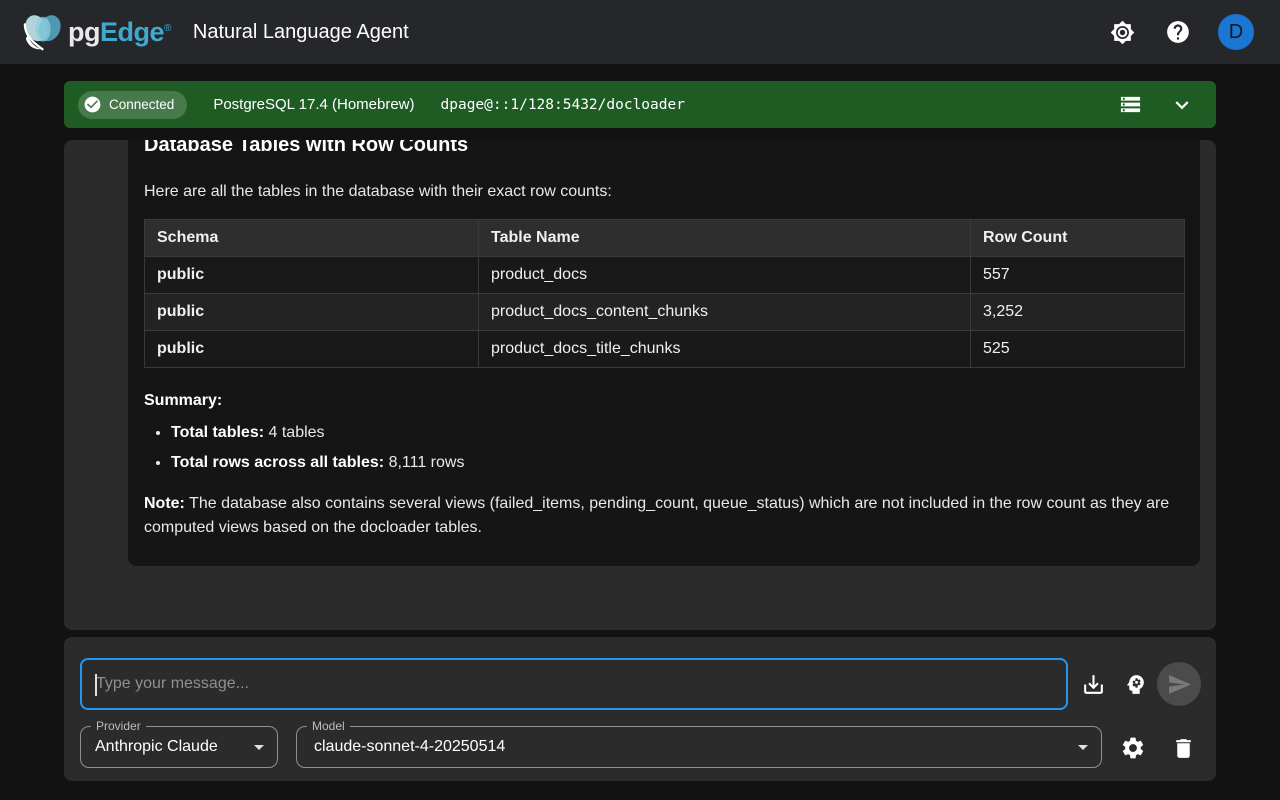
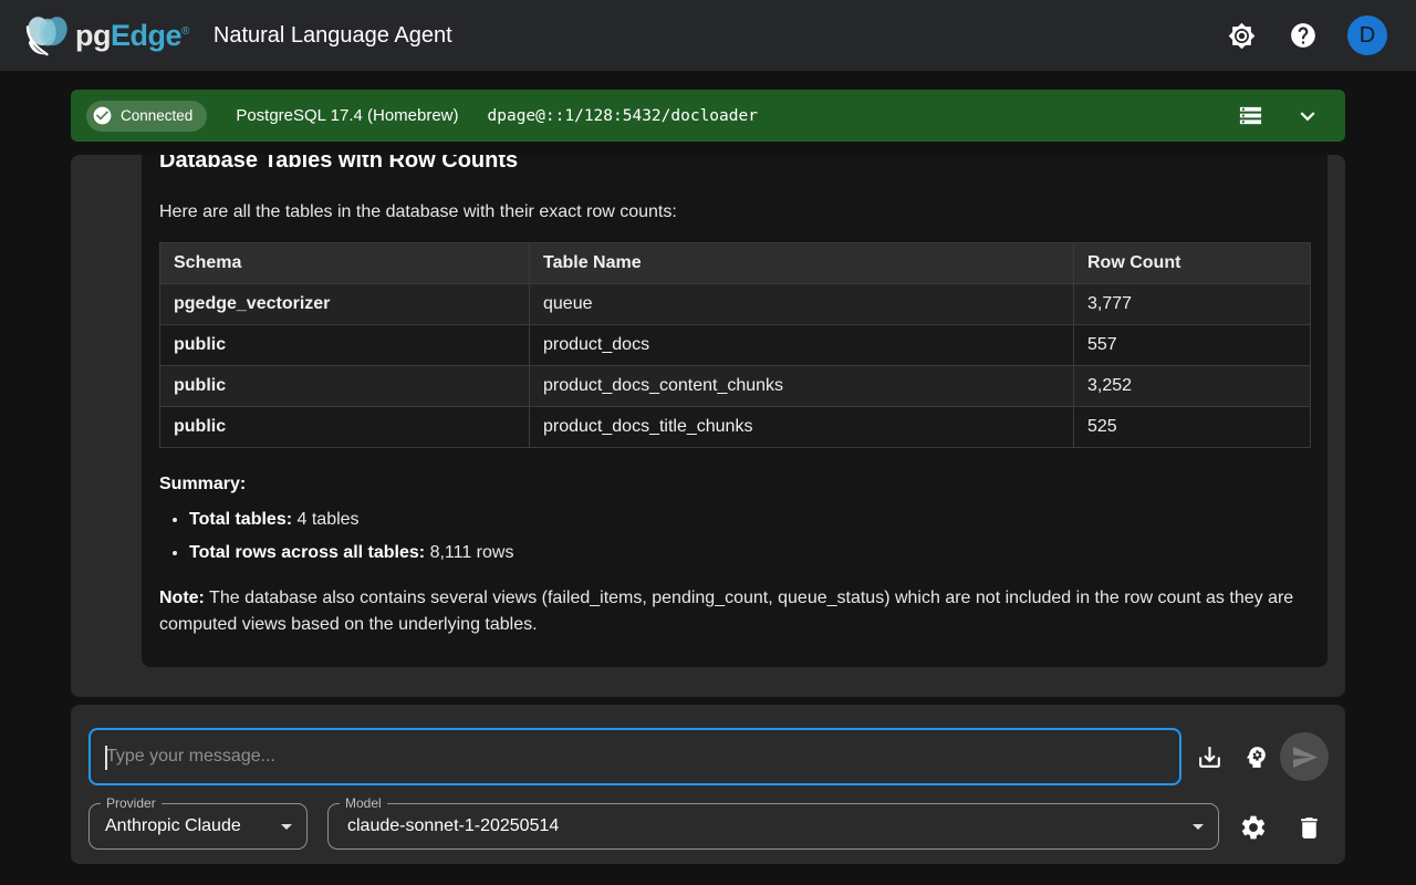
  pgEdge®
  Natural Language Agent
  D
  Connected
  PostgreSQL 17.4 (Homebrew)
  dpage@::1/128:5432/docloader
  Database Tables with Row Counts
  Here are all the tables in the database with their exact row counts:
  Schema	Table Name	Row Count
+ pgedge_vectorizer	queue	3,777
  public	product_docs	557
  public	product_docs_content_chunks	3,252
  public	product_docs_title_chunks	525
  Summary:
  Total tables: 4 tables
  Total rows across all tables: 8,111 rows
- Note: The database also contains several views (failed_items, pending_count, queue_status) which are not included in the row count as they are computed views based on the docloader tables.
+ Note: The database also contains several views (failed_items, pending_count, queue_status) which are not included in the row count as they are computed views based on the underlying tables.
  Type your message...
  Provider
  Anthropic Claude
  Model
- claude-sonnet-4-20250514
+ claude-sonnet-1-20250514
